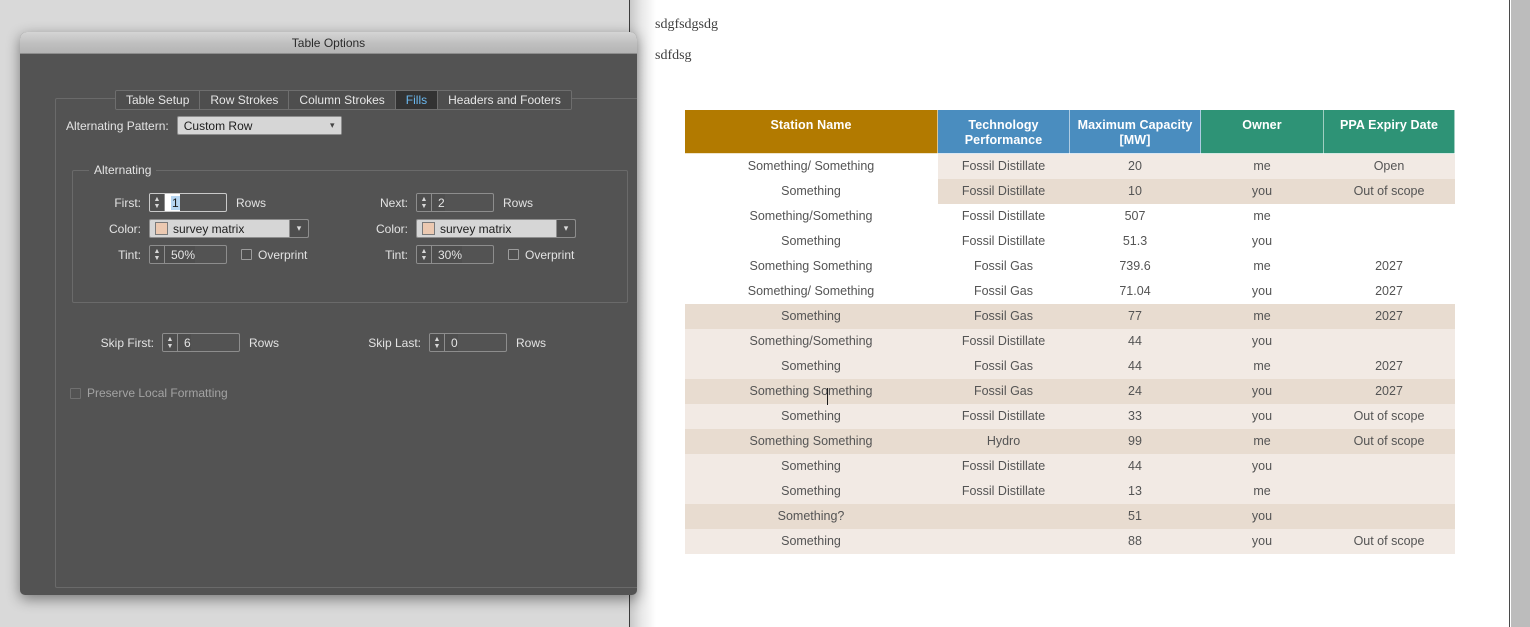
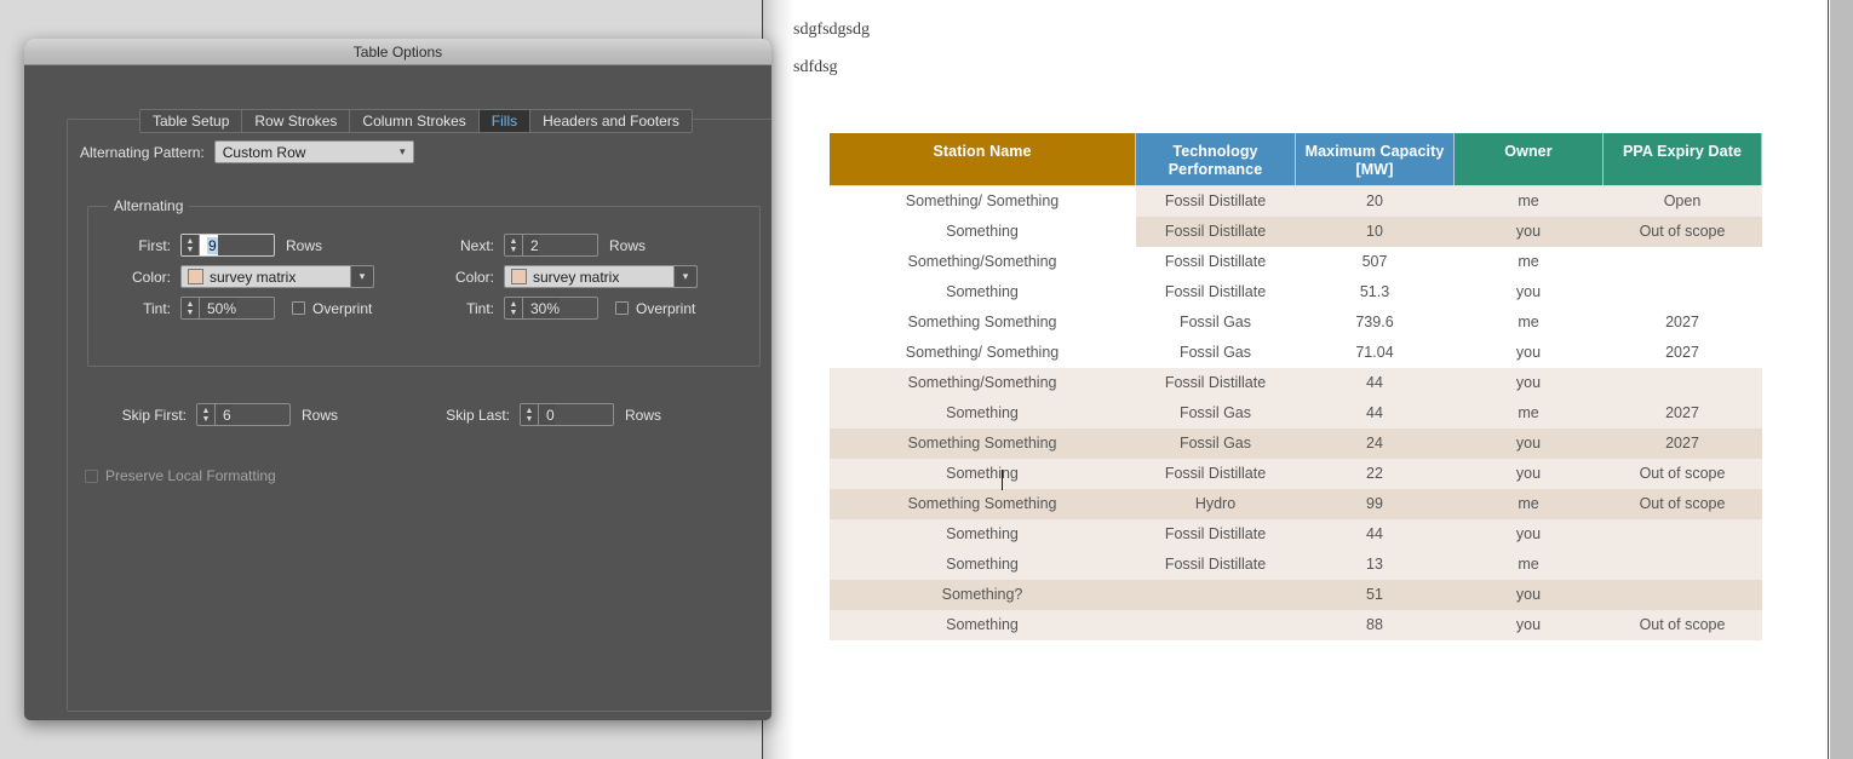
  sdgfsdgsdg
  sdfdsg
  Station Name	TechnologyPerformance	Maximum Capacity[MW]	Owner	PPA Expiry Date
  Something/ Something	Fossil Distillate	20	me	Open
  Something	Fossil Distillate	10	you	Out of scope
  Something/Something	Fossil Distillate	507	me
  Something	Fossil Distillate	51.3	you
  Something Something	Fossil Gas	739.6	me	2027
  Something/ Something	Fossil Gas	71.04	you	2027
- Something	Fossil Gas	77	me	2027
  Something/Something	Fossil Distillate	44	you
  Something	Fossil Gas	44	me	2027
  Something Something	Fossil Gas	24	you	2027
- Something	Fossil Distillate	33	you	Out of scope
+ Something	Fossil Distillate	22	you	Out of scope
  Something Something	Hydro	99	me	Out of scope
  Something	Fossil Distillate	44	you
  Something	Fossil Distillate	13	me
  Something?		51	you
  Something		88	you	Out of scope
  Table Options
  Table Setup
  Row Strokes
  Column Strokes
  Fills
  Headers and Footers
  Alternating Pattern:
  Custom Row
  ▾
  Alternating
  First:
- 1
+ 9
  Rows
  Color:
  survey matrix
  ▾
  Tint:
  50%
  Overprint
  Next:
  2
  Rows
  Color:
  survey matrix
  ▾
  Tint:
  30%
  Overprint
  Skip First:
  6
  Rows
  Skip Last:
  0
  Rows
  Preserve Local Formatting
